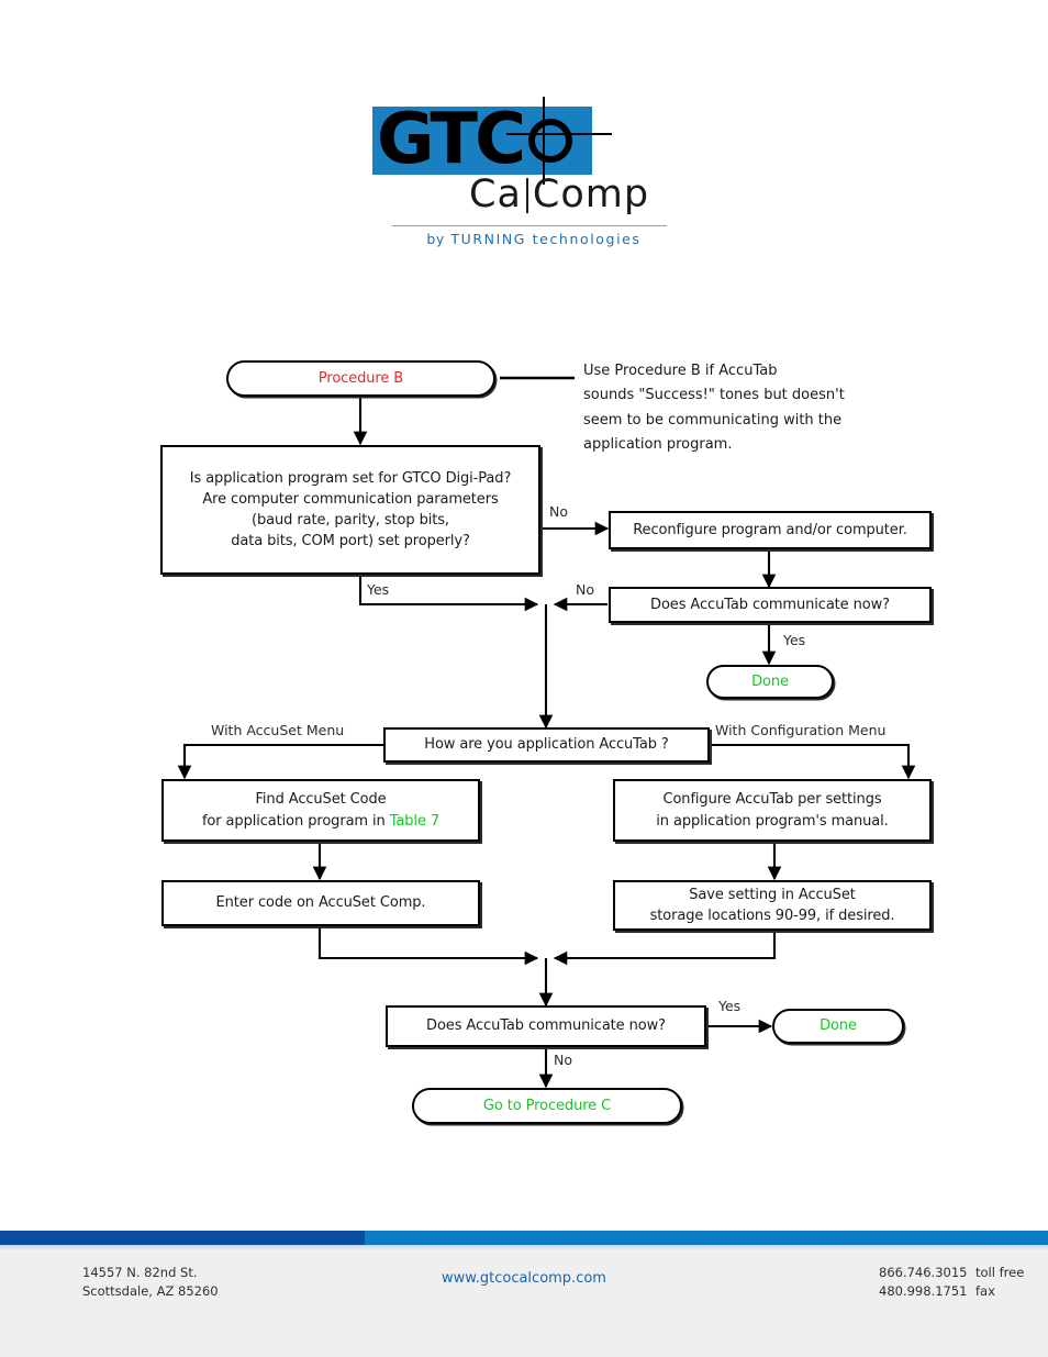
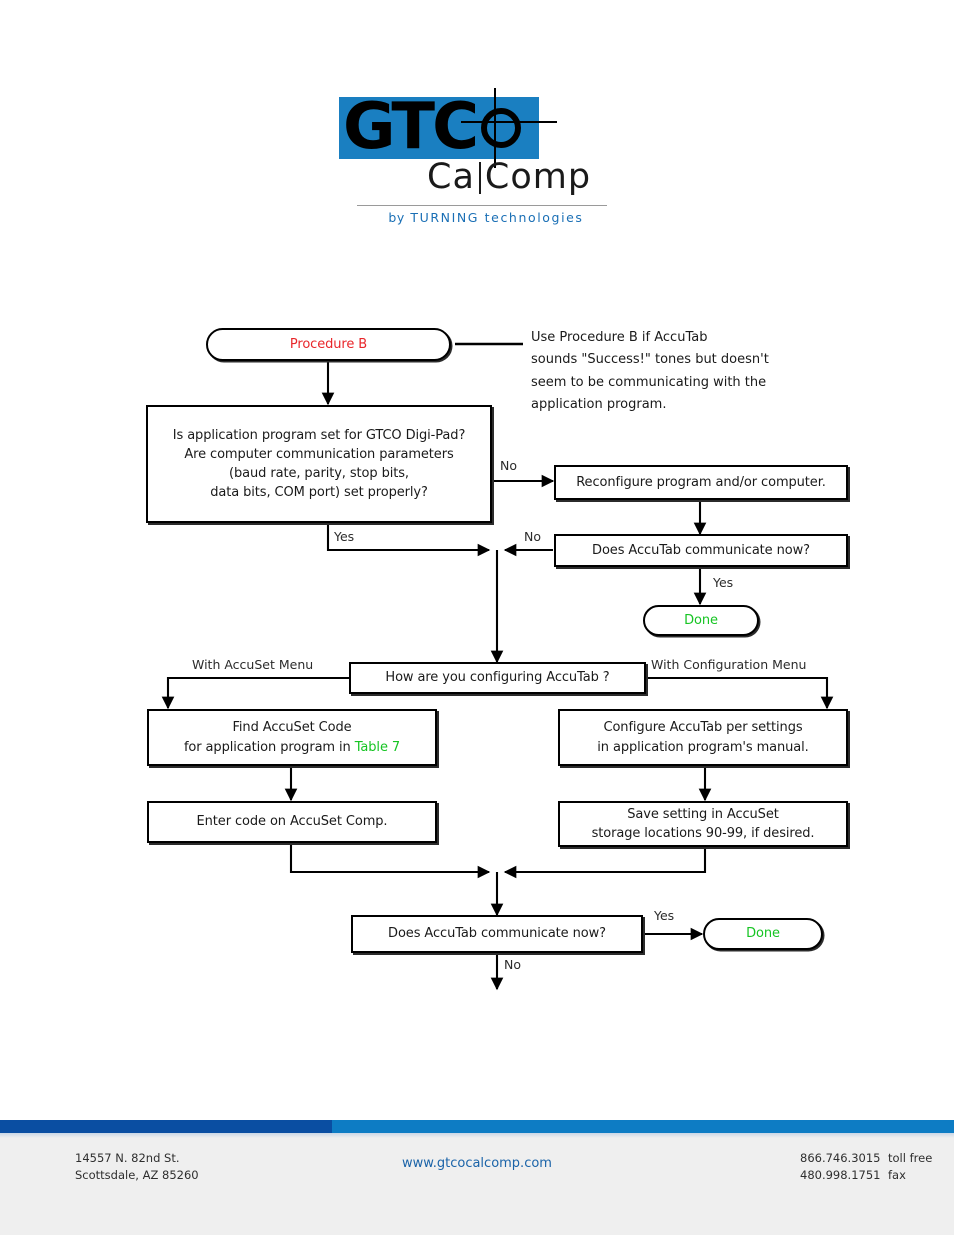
  GTC
  Ca Comp
  by TURNING technologies
  Procedure B
  Use Procedure B if AccuTab
  sounds "Success!" tones but doesn't
  seem to be communicating with the
  application program.
  Is application program set for GTCO Digi-Pad?
  Are computer communication parameters
  (baud rate, parity, stop bits,
  data bits, COM port) set properly?
  No
  Yes
  Reconfigure program and/or computer.
  Does AccuTab communicate now?
  No
  Yes
  Done
- How are you application AccuTab ?
+ How are you configuring AccuTab ?
  With AccuSet Menu
  With Configuration Menu
  Find AccuSet Code
  for application program in Table 7
  Configure AccuTab per settings
  in application program's manual.
  Enter code on AccuSet Comp.
  Save setting in AccuSet
  storage locations 90-99, if desired.
  Does AccuTab communicate now?
  Yes
  No
  Done
- Go to Procedure C
  14557 N. 82nd St.
  Scottsdale, AZ 85260
  www.gtcocalcomp.com
  866.746.3015
  480.998.1751
  toll free
  fax
